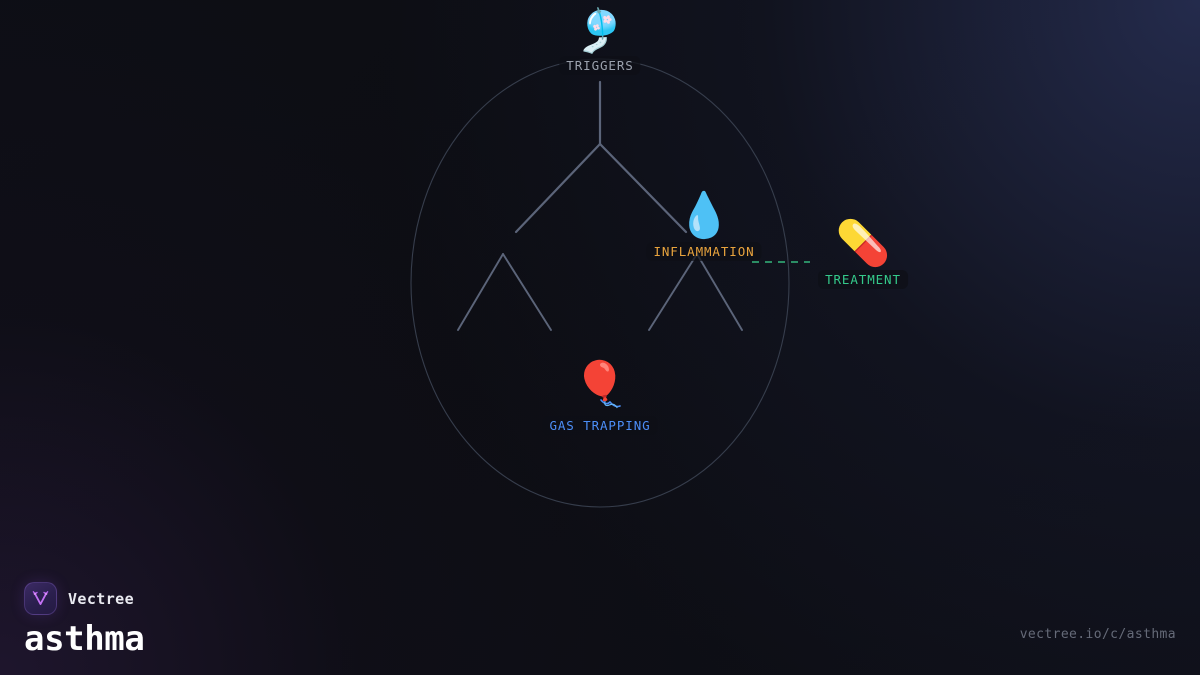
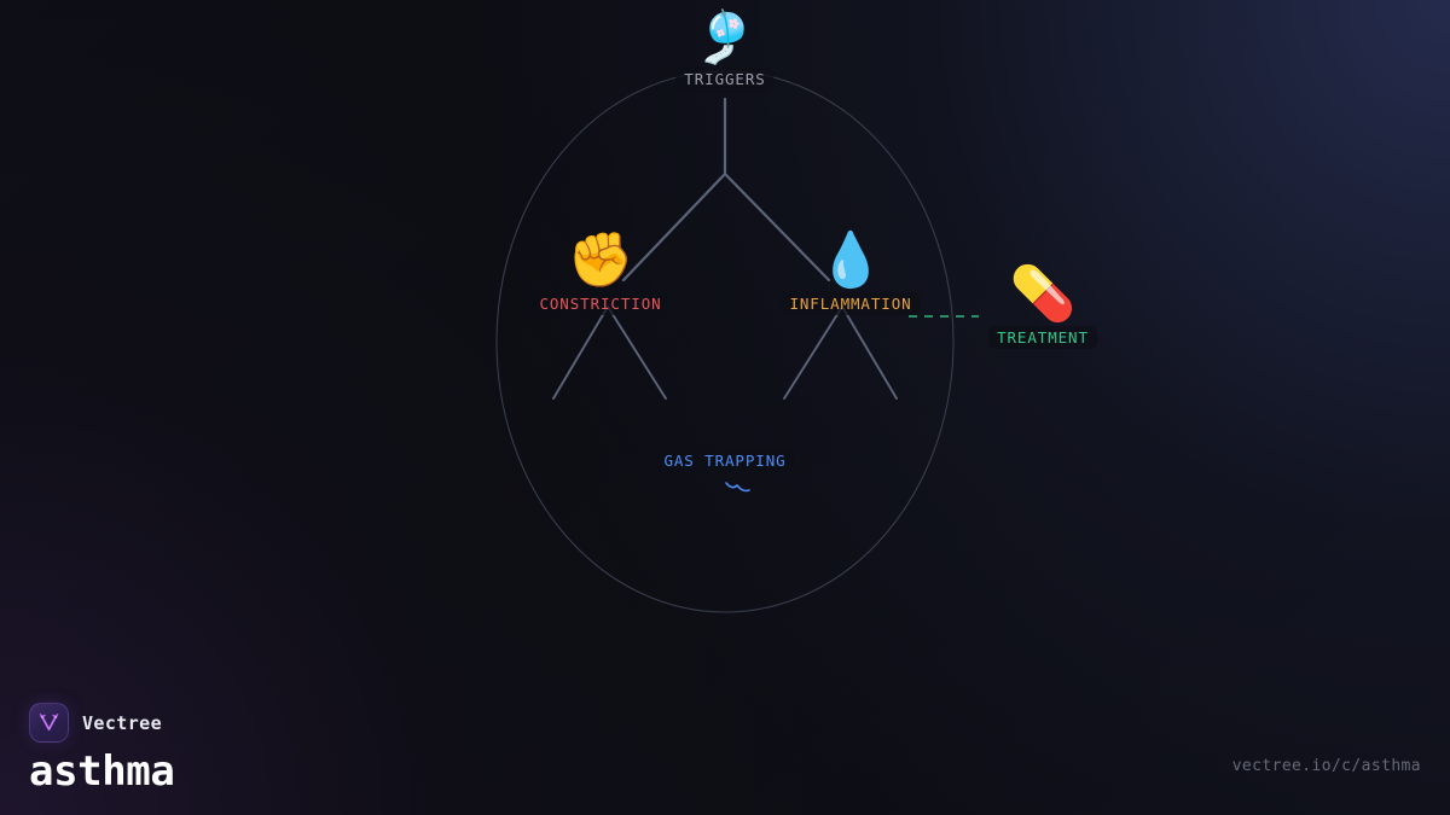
  🎐
  TRIGGERS
+ ✊
+ CONSTRICTION
  💧
  INFLAMMATION
- 🎈
  GAS TRAPPING
  💊
  TREATMENT
  Vectree
  asthma
  vectree.io/c/asthma
